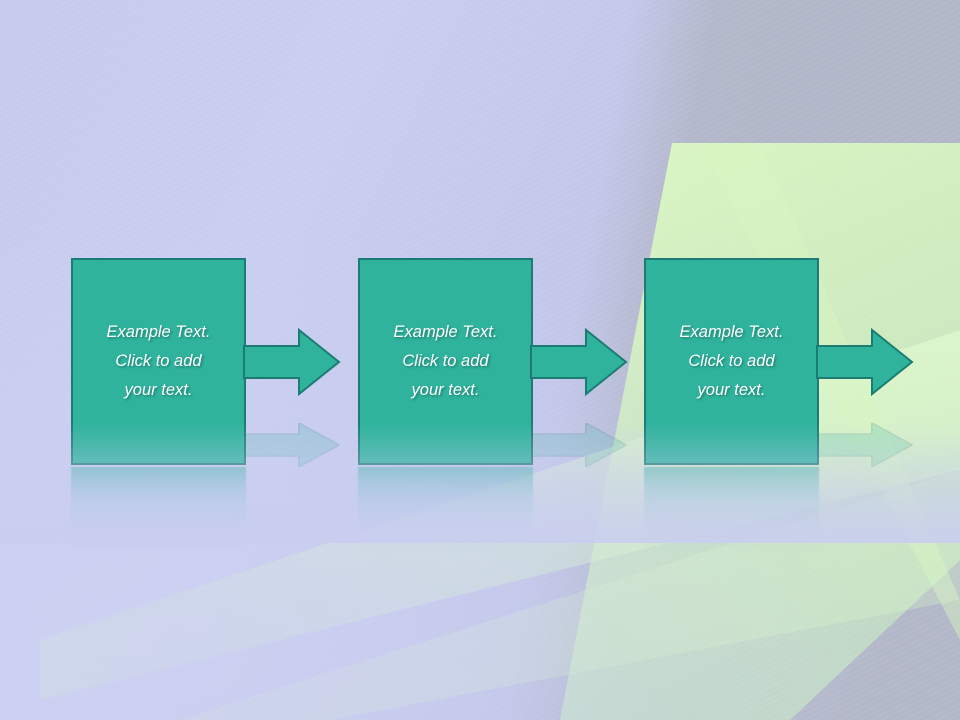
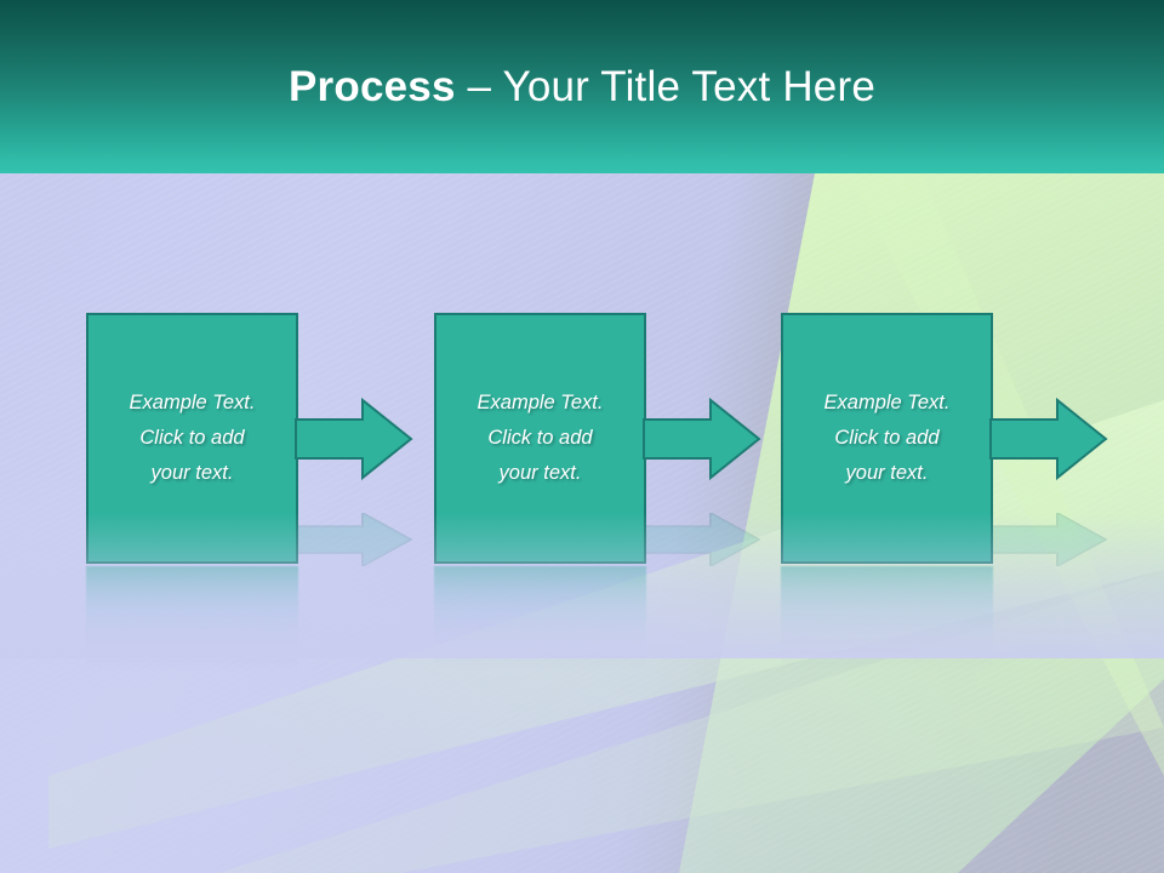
+ Process – Your Title Text Here
  Example Text.
  Click to add
  your text.
  Example Text.
  Click to add
  your text.
  Example Text.
  Click to add
  your text.
